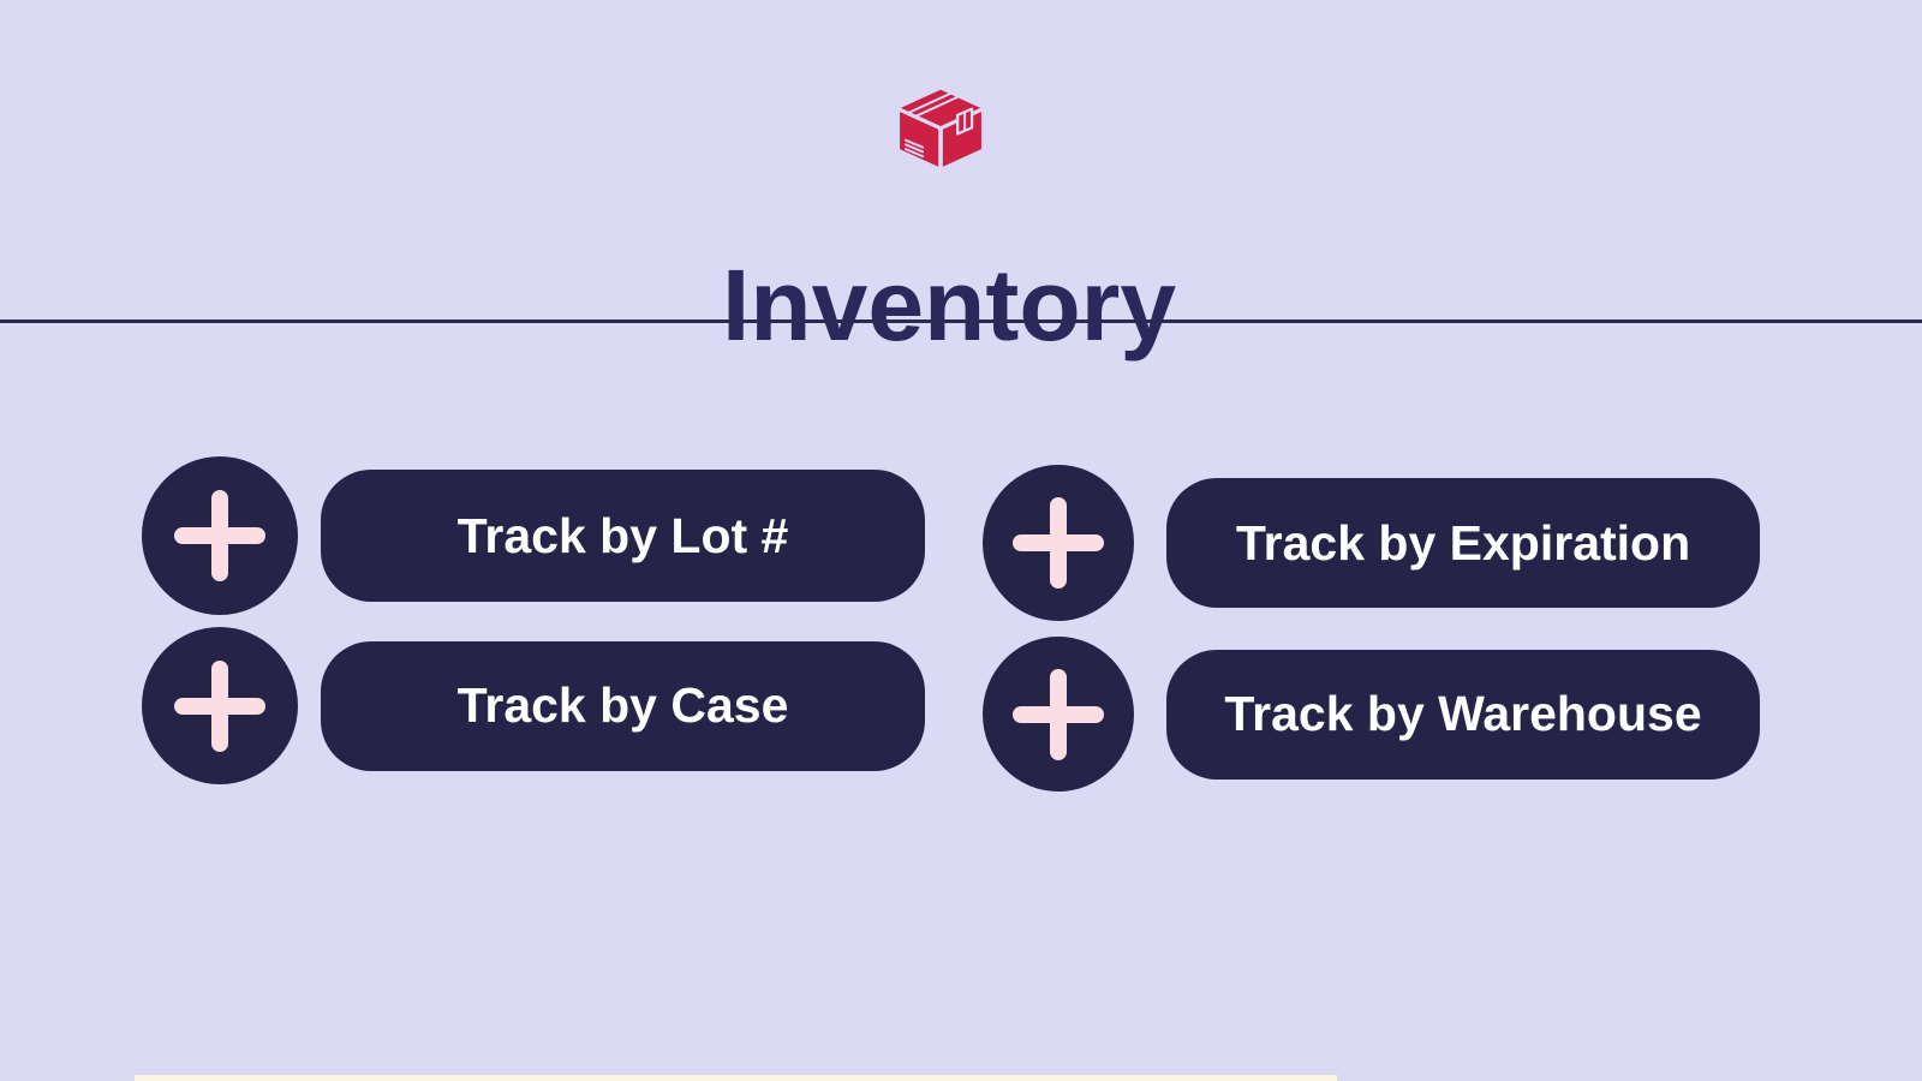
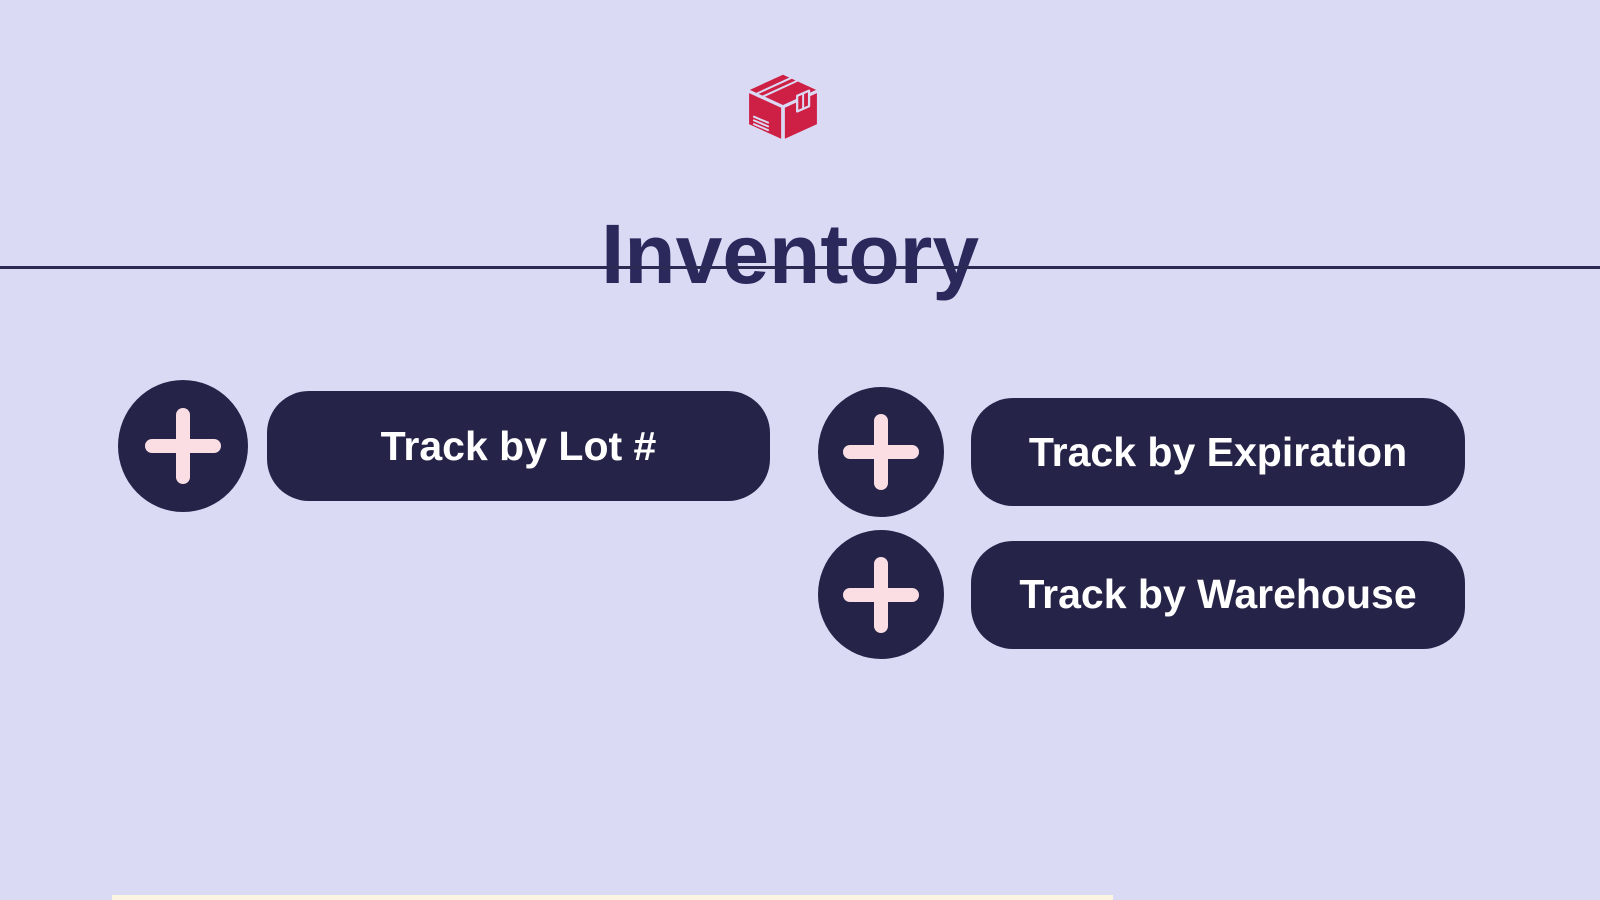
  Inventory
  Track by Lot #
  Track by Expiration
- Track by Case
  Track by Warehouse
